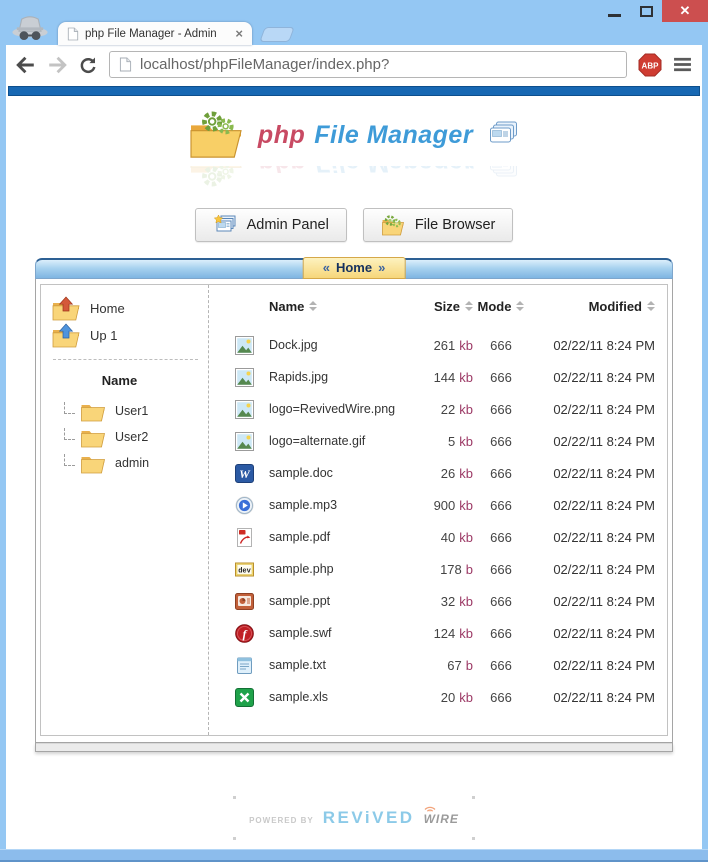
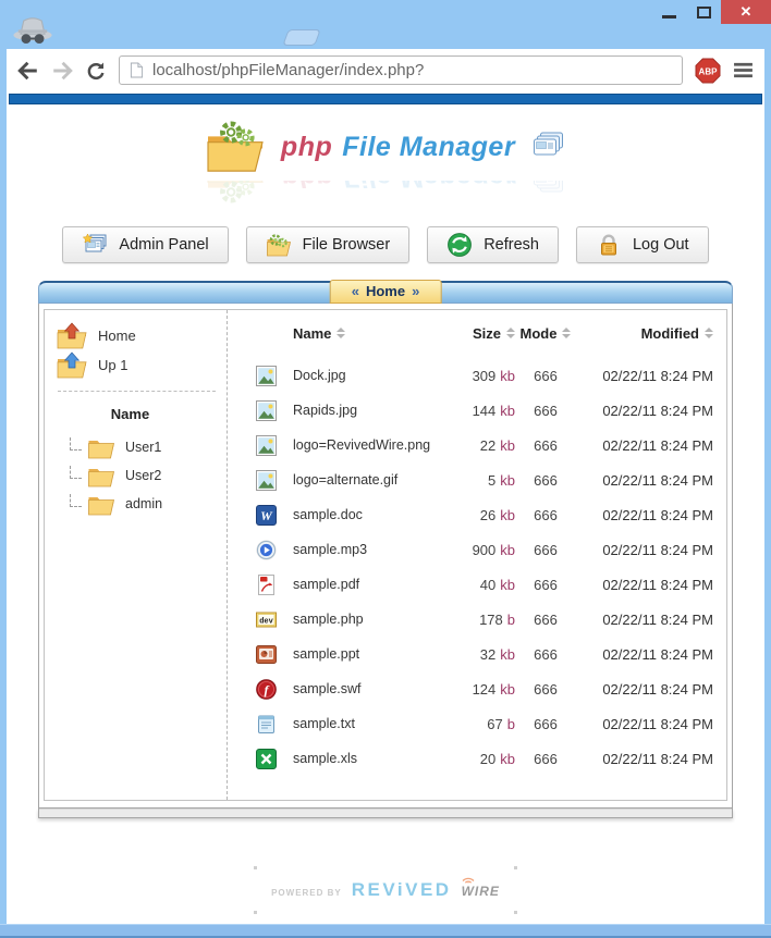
  ✕
- php File Manager - Admin
- ×
  localhost/phpFileManager/index.php?
  ABP
  php File Manager
  Admin Panel
  File Browser
+ Refresh
+ Log Out
  « Home »
  Home
  Up 1
  Name
  User1
  User2
  admin
  Name
  Size
  Mode
  Modified
  Dock.jpg
- 261 kb
+ 309 kb
  666
  02/22/11 8:24 PM
  Rapids.jpg
  144 kb
  666
  02/22/11 8:24 PM
  logo=RevivedWire.png
  22 kb
  666
  02/22/11 8:24 PM
  logo=alternate.gif
  5 kb
  666
  02/22/11 8:24 PM
  W
  sample.doc
  26 kb
  666
  02/22/11 8:24 PM
  sample.mp3
  900 kb
  666
  02/22/11 8:24 PM
  sample.pdf
  40 kb
  666
  02/22/11 8:24 PM
  dev
  sample.php
  178 b
  666
  02/22/11 8:24 PM
  sample.ppt
  32 kb
  666
  02/22/11 8:24 PM
  f
  sample.swf
  124 kb
  666
  02/22/11 8:24 PM
  sample.txt
  67 b
  666
  02/22/11 8:24 PM
  sample.xls
  20 kb
  666
  02/22/11 8:24 PM
  POWERED BY
  REViVED
  WIRE
